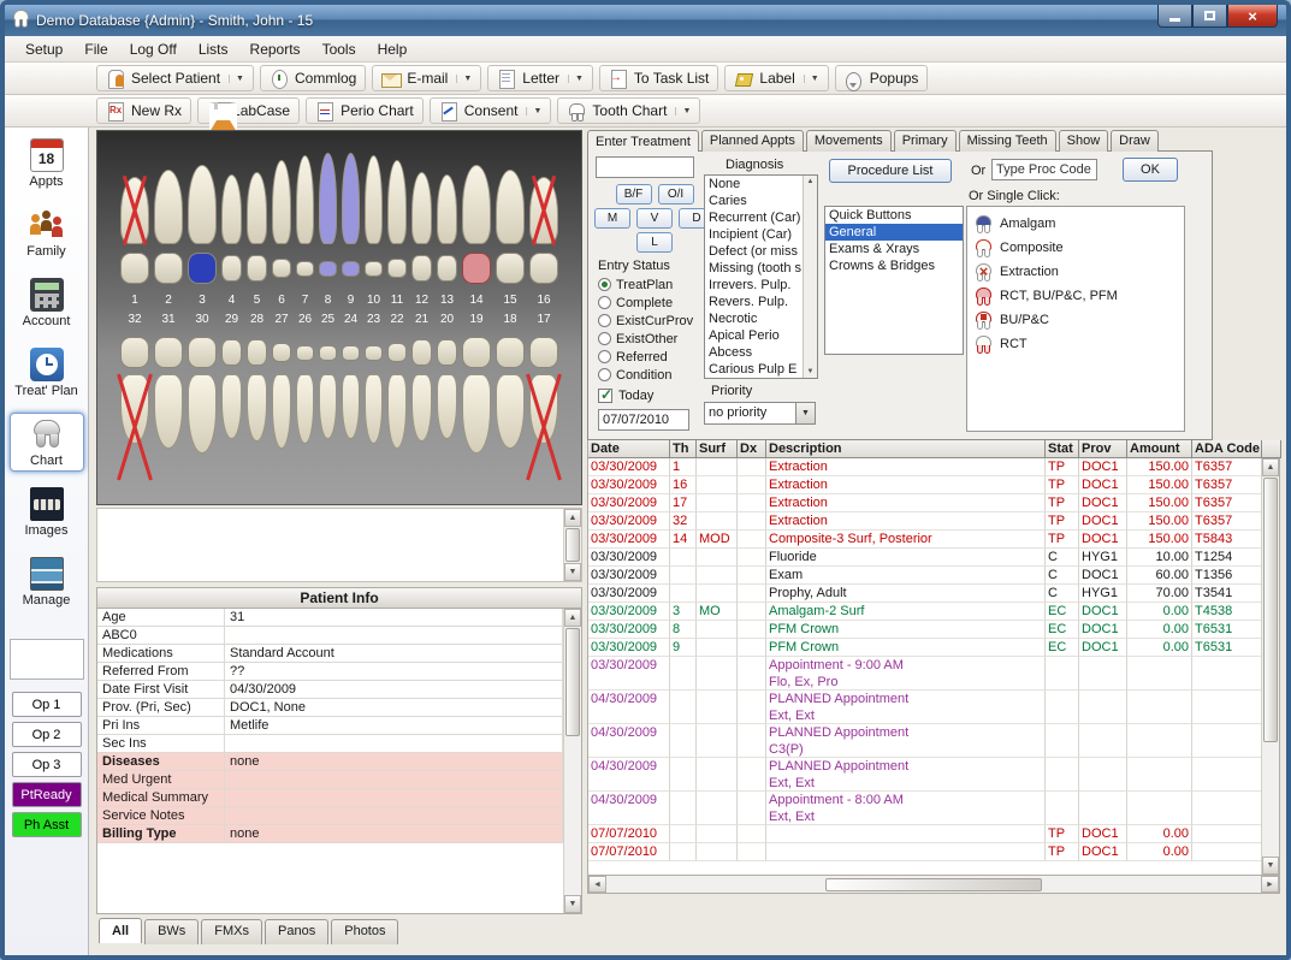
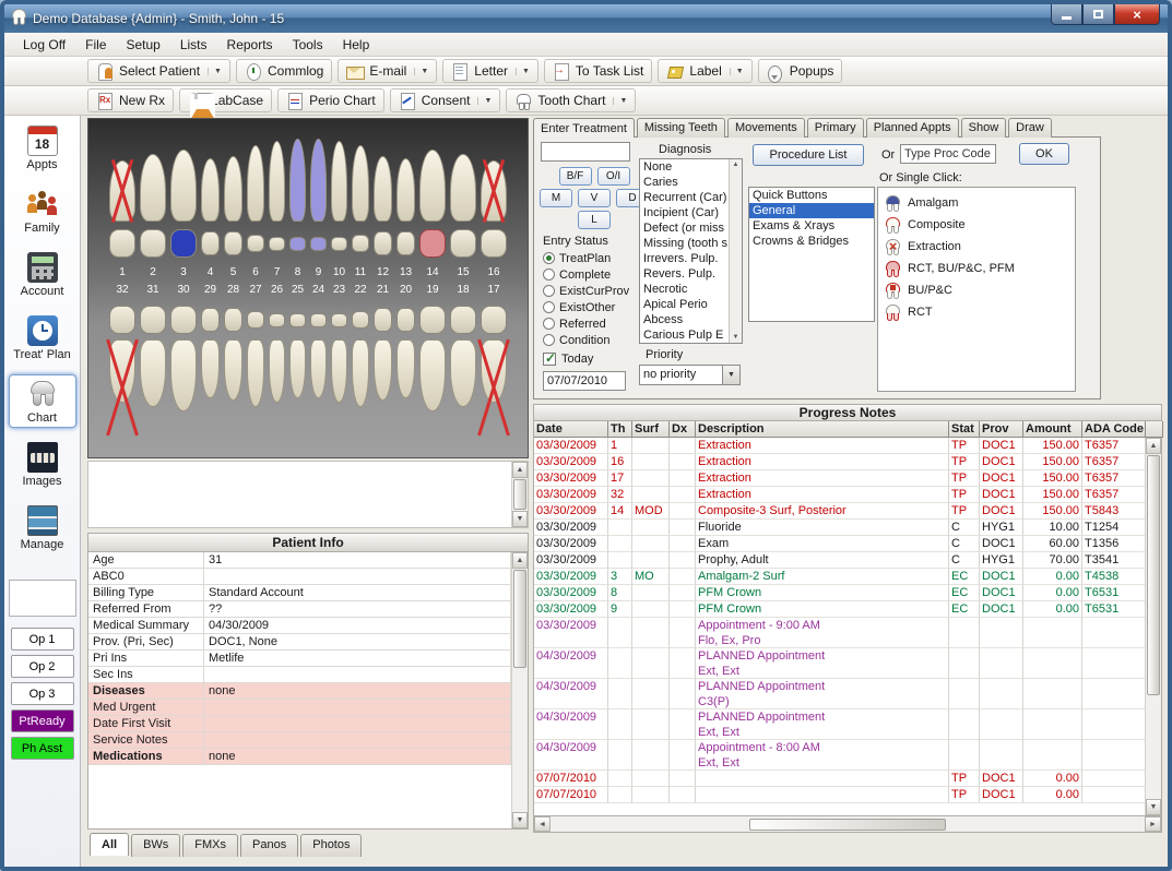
  Demo Database {Admin} - Smith, John - 15
  ×
- Setup
+ Log Off
  File
- Log Off
+ Setup
  Lists
  Reports
  Tools
  Help
  Select Patient
  Commlog
  E-mail
  Letter
  To Task List
  Label
  Popups
  New Rx
  abCase
  Perio Chart
  Consent
  Tooth Chart
  18
  Appts
  Family
  Account
  Treat' Plan
  Chart
  Images
  Manage
  Op 1
  Op 2
  Op 3
  PtReady
  Ph Asst
  1
  2
  3
  4
  5
  6
  7
  8
  9
  10
  11
  12
  13
  14
  15
  16
  32
  31
  30
  29
  28
  27
  26
  25
  24
  23
  22
  21
  20
  19
  18
  17
  Patient Info
  Age
  31
  ABC0
- Medications
+ Billing Type
  Standard Account
  Referred From
  ??
- Date First Visit
+ Medical Summary
  04/30/2009
  Prov. (Pri, Sec)
  DOC1, None
  Pri Ins
  Metlife
  Sec Ins
  Diseases
  none
  Med Urgent
- Medical Summary
+ Date First Visit
  Service Notes
- Billing Type
+ Medications
  none
  All
  BWs
  FMXs
  Panos
  Photos
  Enter Treatment
- Planned Appts
+ Missing Teeth
  Movements
  Primary
- Missing Teeth
+ Planned Appts
  Show
  Draw
  B/F
  O/I
  M
  V
  D
  L
  Entry Status
  TreatPlan
  Complete
  ExistCurProv
  ExistOther
  Referred
  Condition
  Today
  07/07/2010
  Diagnosis
  None
  Caries
  Recurrent (Car)
  Incipient (Car)
  Defect (or miss
  Missing (tooth s
  Irrevers. Pulp.
  Revers. Pulp.
  Necrotic
  Apical Perio
  Abcess
  Carious Pulp E
  Priority
  no priority
  Procedure List
  Or
  Type Proc Code
  OK
  Or Single Click:
  Quick Buttons
  General
  Exams & Xrays
  Crowns & Bridges
  Amalgam
  Composite
  Extraction
  RCT, BU/P&C, PFM
  BU/P&C
  RCT
+ Progress Notes
  Date
  Th
  Surf
  Dx
  Description
  Stat
  Prov
  Amount
  ADA Code
  03/30/2009
  1
  Extraction
  TP
  DOC1
  150.00
  T6357
  03/30/2009
  16
  Extraction
  TP
  DOC1
  150.00
  T6357
  03/30/2009
  17
  Extraction
  TP
  DOC1
  150.00
  T6357
  03/30/2009
  32
  Extraction
  TP
  DOC1
  150.00
  T6357
  03/30/2009
  14
  MOD
  Composite-3 Surf, Posterior
  TP
  DOC1
  150.00
  T5843
  03/30/2009
  Fluoride
  C
  HYG1
  10.00
  T1254
  03/30/2009
  Exam
  C
  DOC1
  60.00
  T1356
  03/30/2009
  Prophy, Adult
  C
  HYG1
  70.00
  T3541
  03/30/2009
  3
  MO
  Amalgam-2 Surf
  EC
  DOC1
  0.00
  T4538
  03/30/2009
  8
  PFM Crown
  EC
  DOC1
  0.00
  T6531
  03/30/2009
  9
  PFM Crown
  EC
  DOC1
  0.00
  T6531
  03/30/2009
  Appointment - 9:00 AM
  Flo, Ex, Pro
  04/30/2009
  PLANNED Appointment
  Ext, Ext
  04/30/2009
  PLANNED Appointment
  C3(P)
  04/30/2009
  PLANNED Appointment
  Ext, Ext
  04/30/2009
  Appointment - 8:00 AM
  Ext, Ext
  07/07/2010
  TP
  DOC1
  0.00
  07/07/2010
  TP
  DOC1
  0.00
